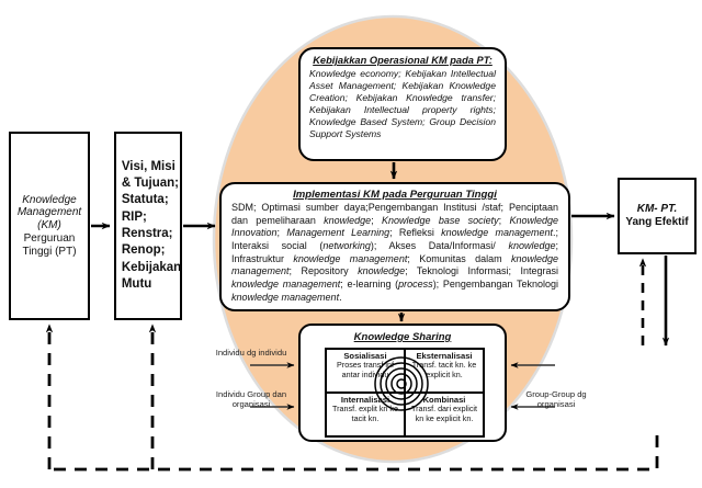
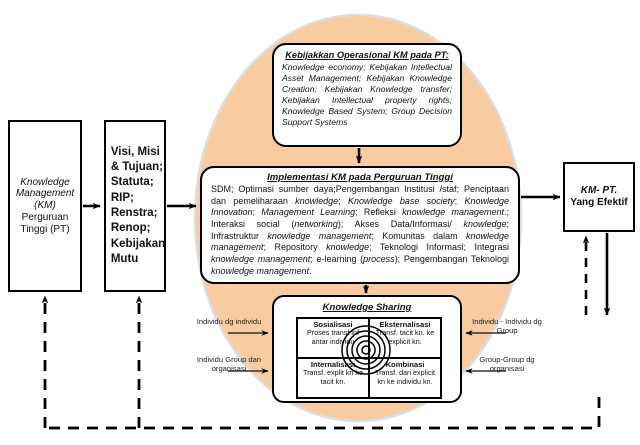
  Knowledge
  Management
  (KM)
  Perguruan
  Tinggi (PT)
  Visi, Misi
  & Tujuan;
  Statuta;
  RIP;
  Renstra;
  Renop;
  Kebijakan
  Mutu
  Kebijakkan Operasional KM pada PT:
  Knowledge economy; Kebijakan Intellectual Asset Management; Kebijakan Knowledge Creation; Kebijakan Knowledge transfer; Kebijakan Intellectual property rights; Knowledge Based System; Group Decision Support Systems
  Implementasi KM pada Perguruan Tinggi
  SDM; Optimasi sumber daya;Pengembangan Institusi /staf; Penciptaan dan pemeliharaan knowledge; Knowledge base society; Knowledge Innovation; Management Learning; Refleksi knowledge management.; Interaksi social (networking); Akses Data/Informasi/ knowledge; Infrastruktur knowledge management; Komunitas dalam knowledge management; Repository knowledge; Teknologi Informasi; Integrasi knowledge management; e-learning (process); Pengembangan Teknologi knowledge management.
  Knowledge Sharing
  Sosialisasi
  Proses transf in antar indiiu
  Eksternalisasi
  Transf. tacit kn. ke explicit kn.
  Internaliss
  Transf. explit kne tacit kn.
  Kombinasi
- Transf. dari explicit kn ke explicit kn.
+ Transf. dari explicit kn ke individu kn.
  KM- PT.
  Yang Efektif
  Individu dg individu
  Individu Group dan organisasi
+ Individu - Individu dg Group
  Group-Group dg organisasi
